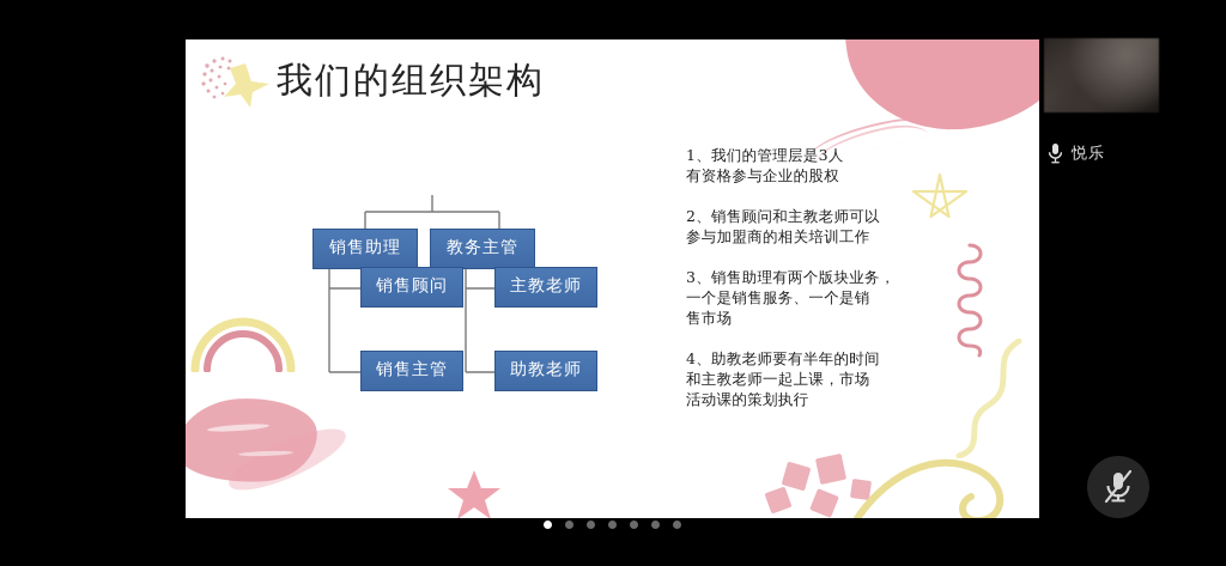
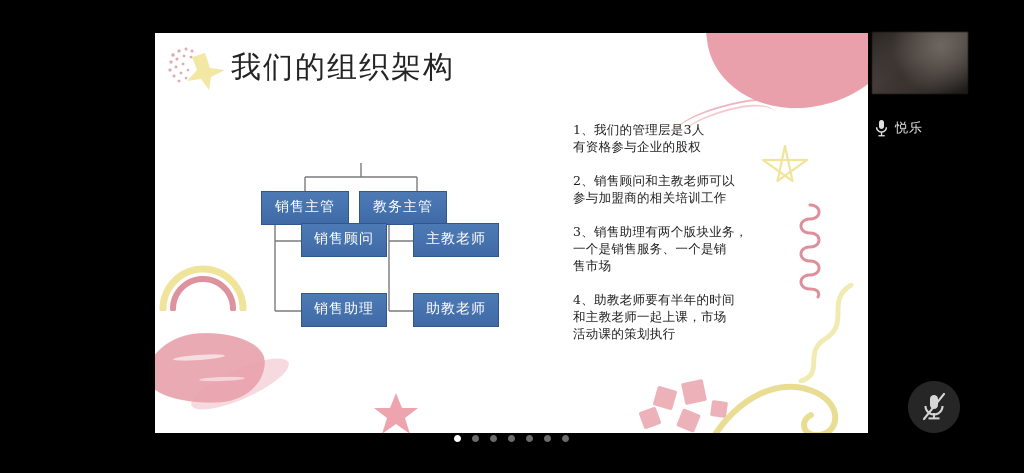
  我们的组织架构
- 销售助理
+ 销售主管
  教务主管
  销售顾问
  主教老师
- 销售主管
+ 销售助理
  助教老师
  1、我们的管理层是3人
  有资格参与企业的股权
  2、销售顾问和主教老师可以
  参与加盟商的相关培训工作
  3、销售助理有两个版块业务，
  一个是销售服务、一个是销
  售市场
  4、助教老师要有半年的时间
  和主教老师一起上课，市场
  活动课的策划执行
  悦乐
